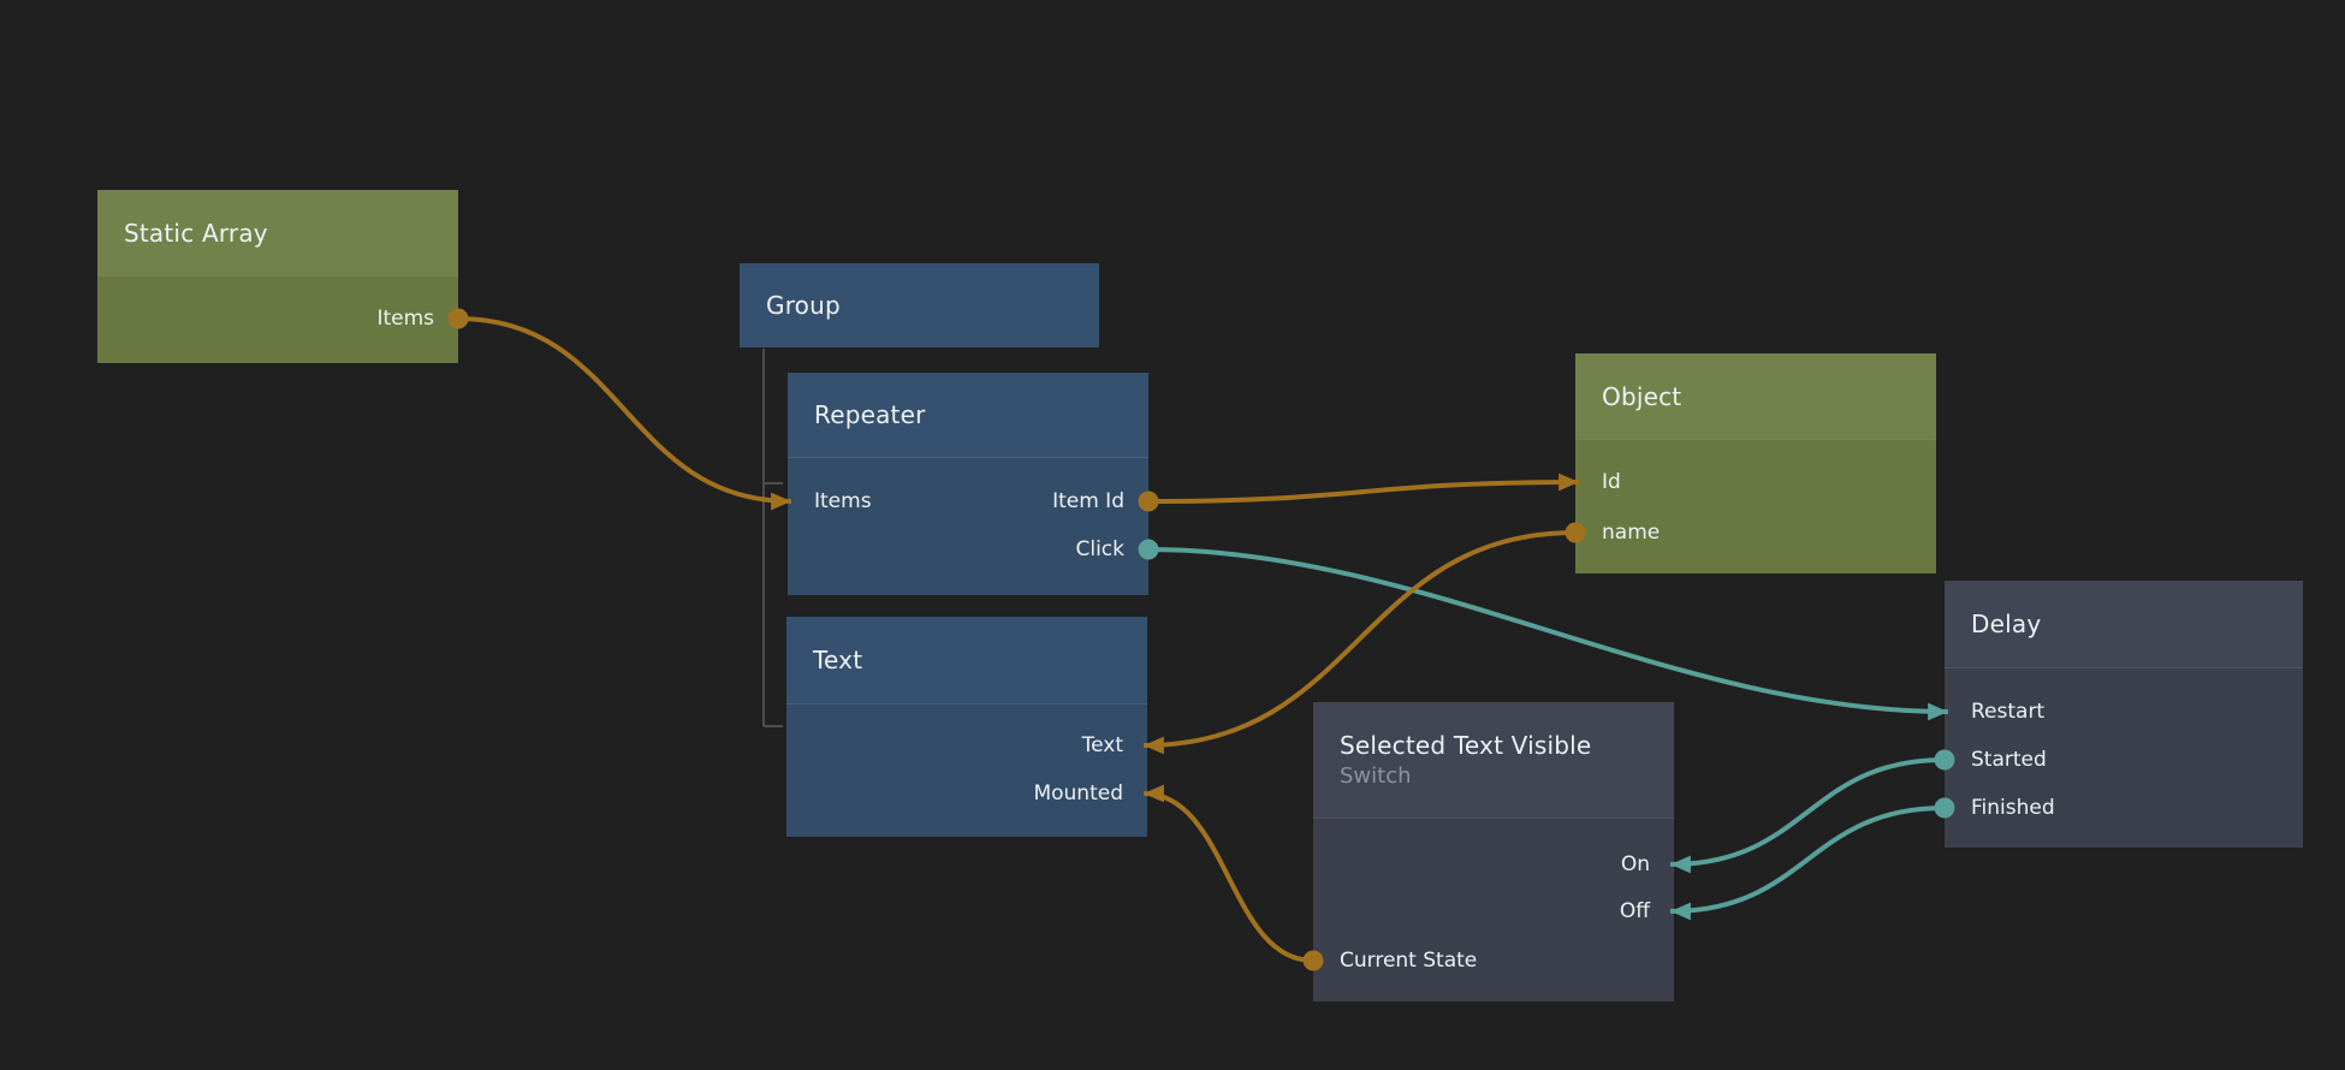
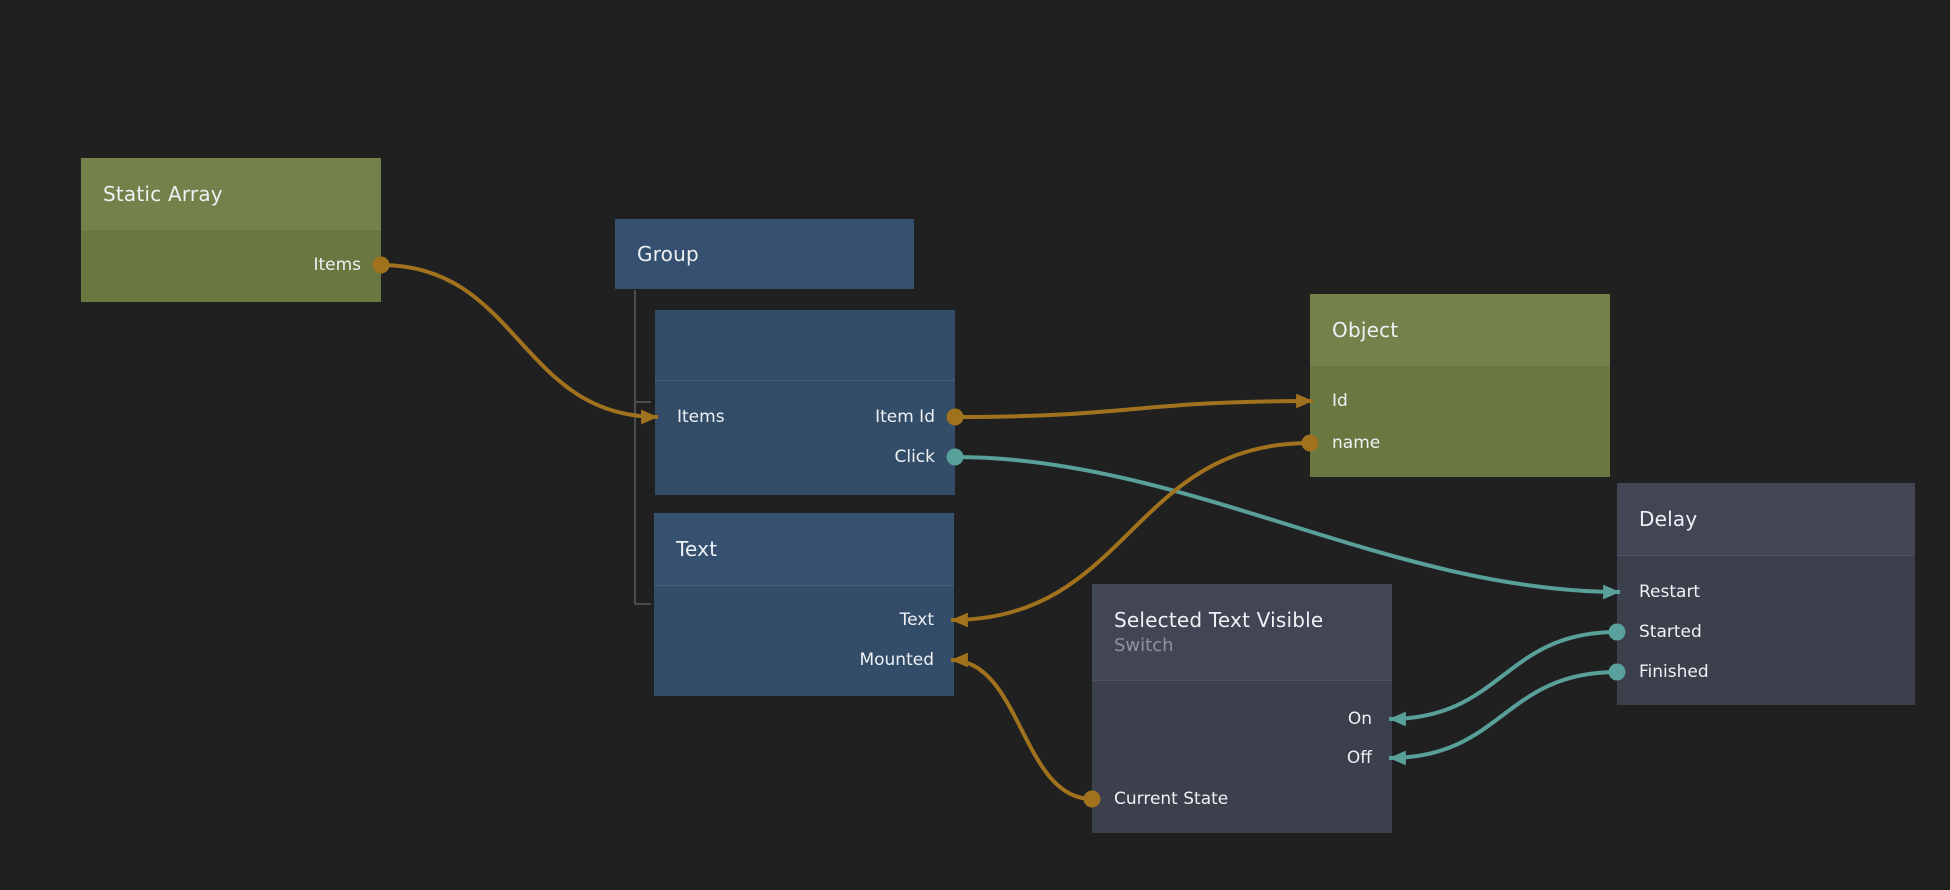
  Static Array
  Items
  Group
- Repeater
  Items
  Item Id
  Click
  Text
  Text
  Mounted
  Object
  Id
  name
  Selected Text Visible
  Switch
  On
  Off
  Current State
  Delay
  Restart
  Started
  Finished
